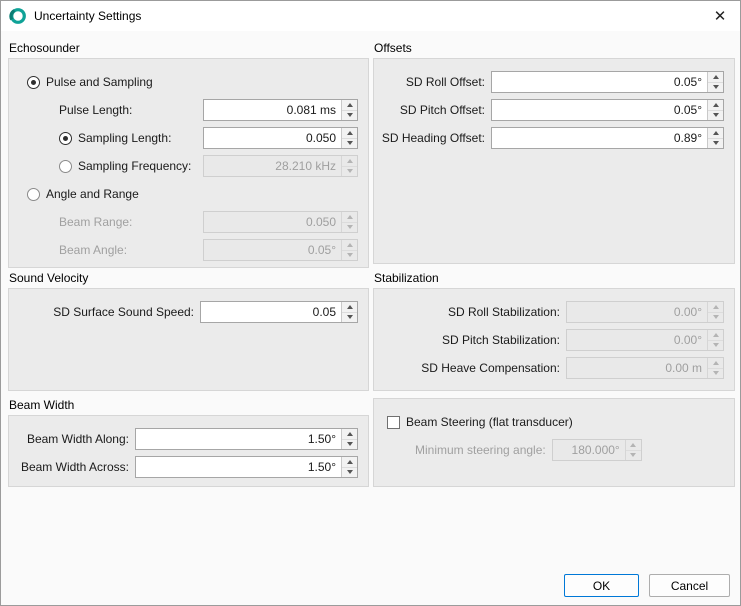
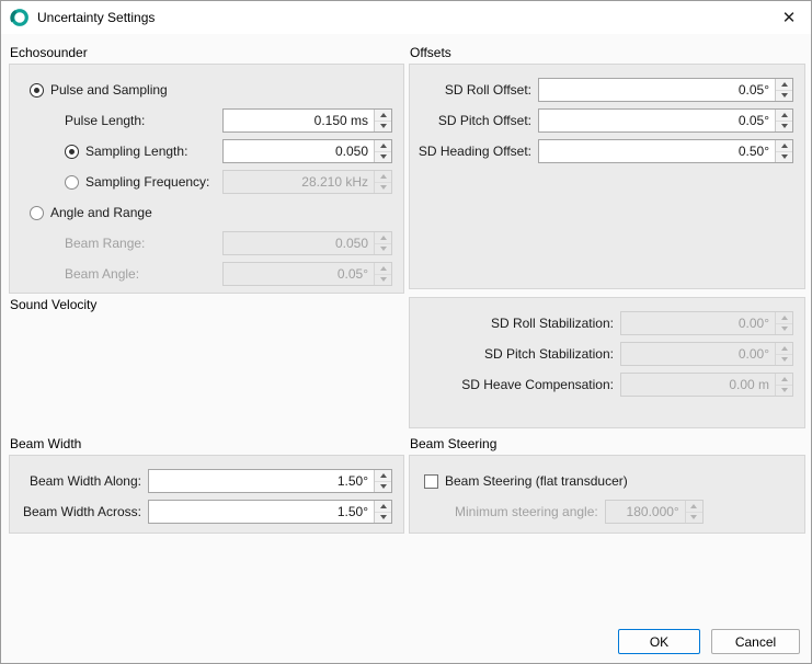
  Uncertainty Settings
  ✕
  Echosounder
  Pulse and Sampling
  Pulse Length:
- 0.081 ms
+ 0.150 ms
  Sampling Length:
  0.050
  Sampling Frequency:
  28.210 kHz
  Angle and Range
  Beam Range:
  0.050
  Beam Angle:
  0.05°
  Offsets
  SD Roll Offset:
  0.05°
  SD Pitch Offset:
  0.05°
  SD Heading Offset:
- 0.89°
+ 0.50°
  Sound Velocity
- SD Surface Sound Speed:
- 0.05
- Stabilization
  SD Roll Stabilization:
  0.00°
  SD Pitch Stabilization:
  0.00°
  SD Heave Compensation:
  0.00 m
  Beam Width
  Beam Width Along:
  1.50°
  Beam Width Across:
  1.50°
+ Beam Steering
  Beam Steering (flat transducer)
  Minimum steering angle:
  180.000°
  OK
  Cancel
